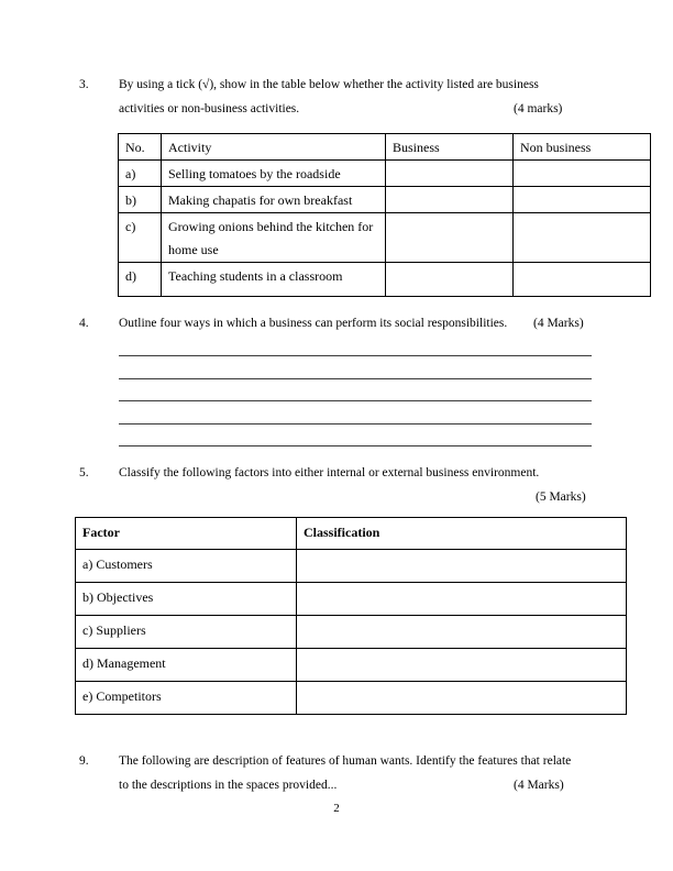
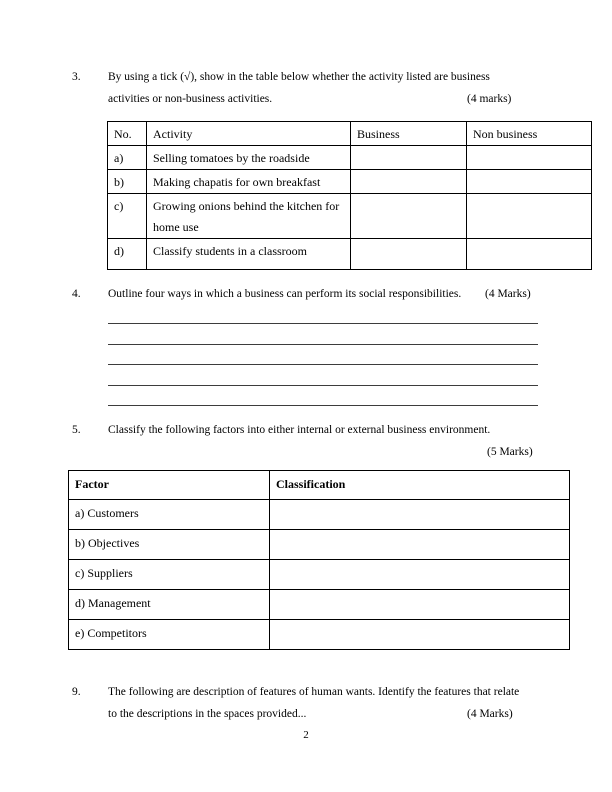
  3.
  By using a tick (√), show in the table below whether the activity listed are business
  activities or non-business activities.
  (4 marks)
  No.	Activity	Business	Non business
  a)	Selling tomatoes by the roadside
  b)	Making chapatis for own breakfast
  c)	Growing onions behind the kitchen for home use
- d)	Teaching students in a classroom
+ d)	Classify students in a classroom
  4.
  Outline four ways in which a business can perform its social responsibilities.
  (4 Marks)
  5.
  Classify the following factors into either internal or external business environment.
  (5 Marks)
  Factor	Classification
  a) Customers
  b) Objectives
  c) Suppliers
  d) Management
  e) Competitors
  9.
  The following are description of features of human wants. Identify the features that relate
  to the descriptions in the spaces provided...
  (4 Marks)
  2
